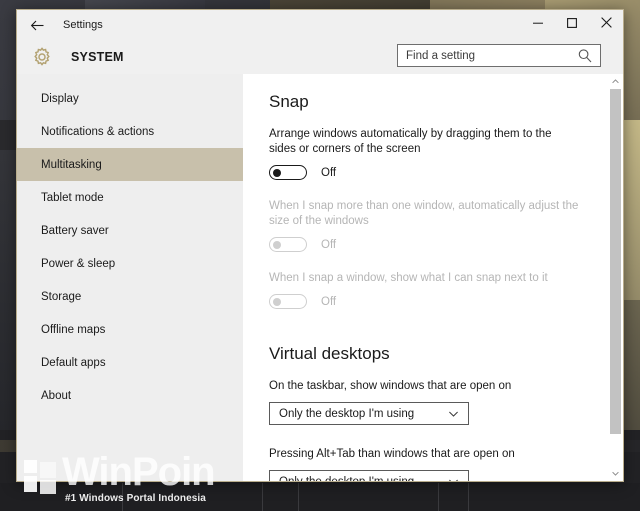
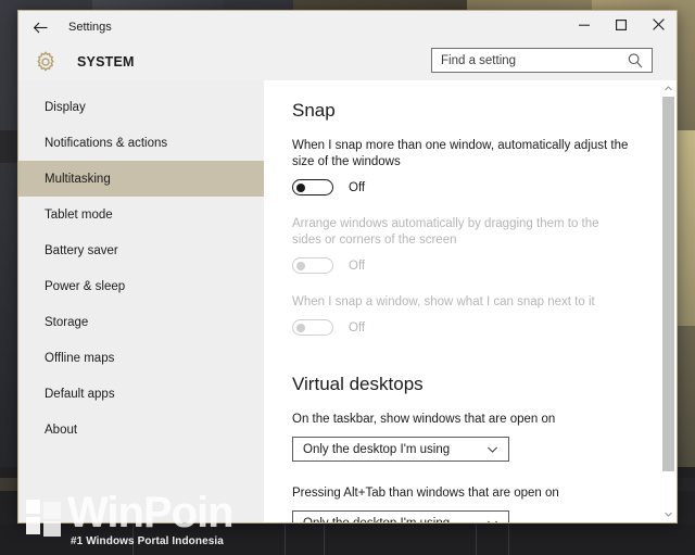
  Settings
  SYSTEM
  Find a setting
  Display
  Notifications & actions
  Multitasking
  Tablet mode
  Battery saver
  Power & sleep
  Storage
  Offline maps
  Default apps
  About
  Snap
- Arrange windows automatically by dragging them to the sides or corners of the screen
+ When I snap more than one window, automatically adjust the size of the windows
  Off
- When I snap more than one window, automatically adjust the size of the windows
+ Arrange windows automatically by dragging them to the sides or corners of the screen
  Off
  When I snap a window, show what I can snap next to it
  Off
  Virtual desktops
  On the taskbar, show windows that are open on
  Only the desktop I'm using
  Pressing Alt+Tab than windows that are open on
  WinPoin
  #1 Windows Portal Indonesia
